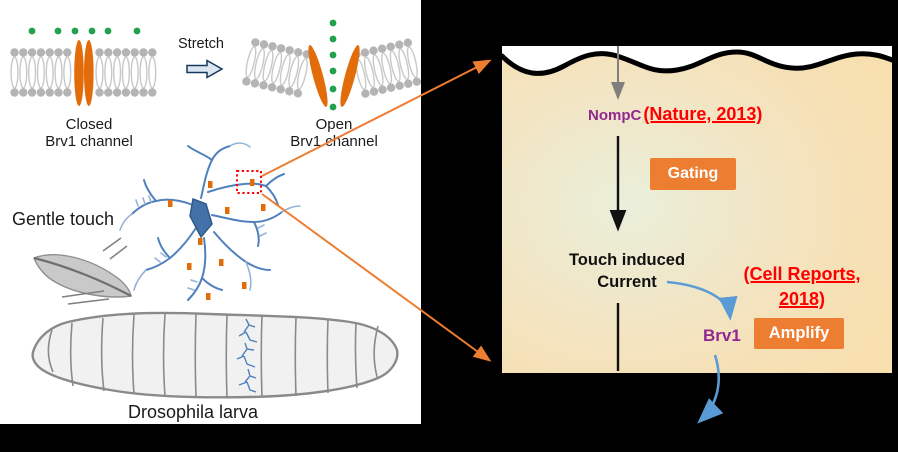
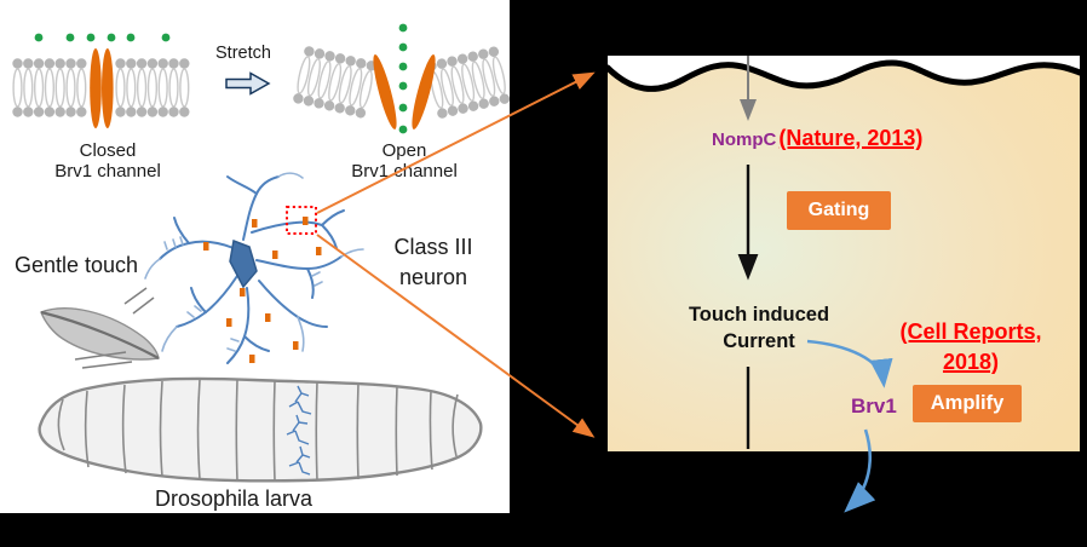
  Stretch
  Closed
  Brv1 channel
  Open
  Brv1hannel
  Gentle touch
+ Class III
+ neuron
  Drosophila larva
  NompC
  (Nature, 2013)
  Gating
  Touch induced
  Current
  (Cell Reports,
  2018)
  Brv1
  Amplify
